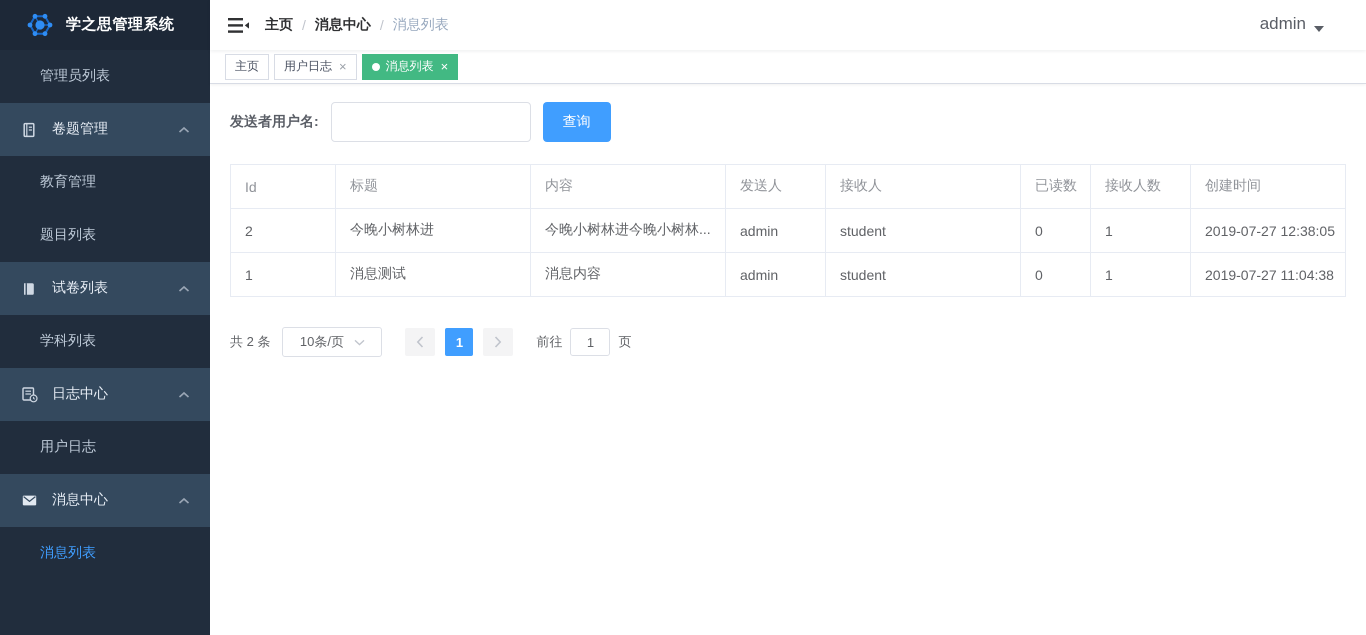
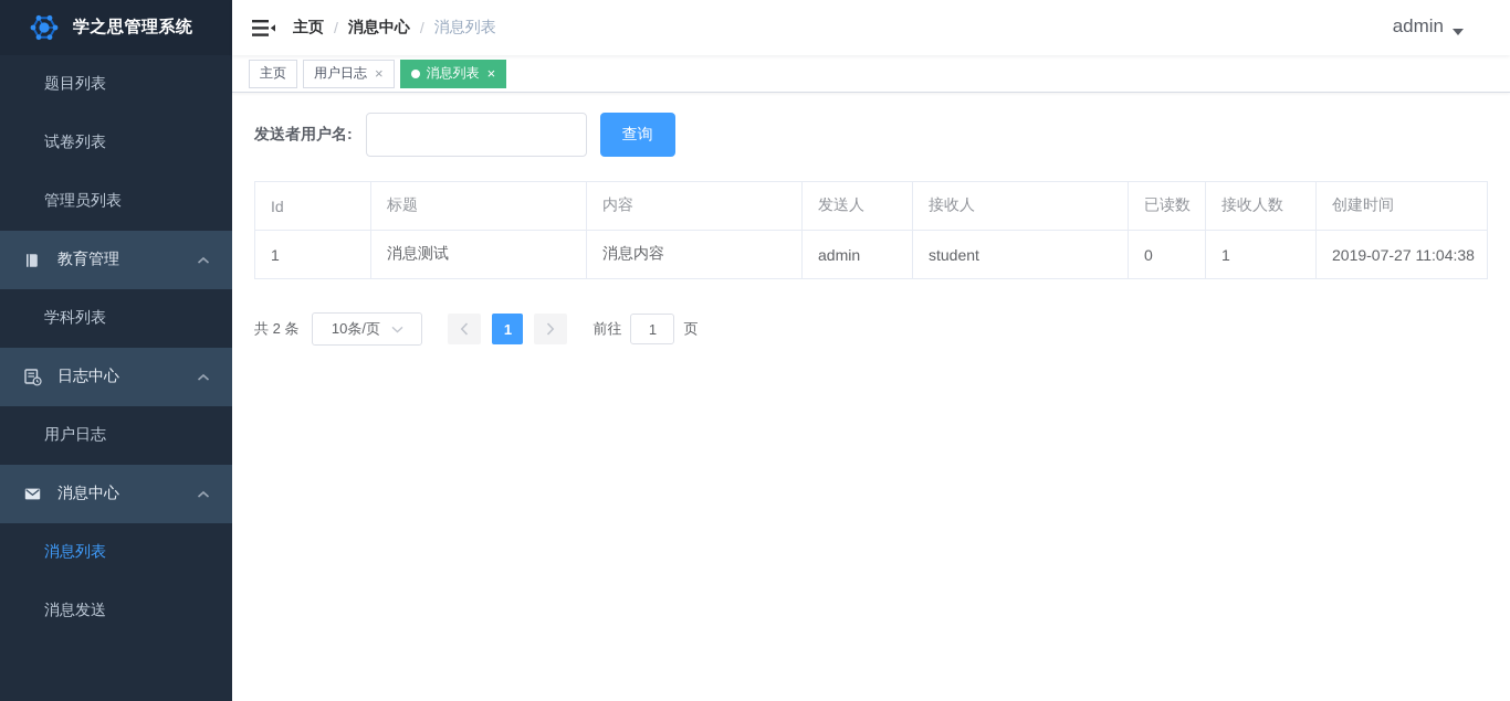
  学之思管理系统
- 管理员列表
+ 题目列表
- 卷题管理
- 教育管理
+ 试卷列表
- 题目列表
+ 管理员列表
- 试卷列表
+ 教育管理
  学科列表
  日志中心
  用户日志
  消息中心
  消息列表
+ 消息发送
  主页
  /
  消息中心
  /
  消息列表
  admin
  主页
  用户日志
  ×
  消息列表
  ×
  发送者用户名:
  查询
  Id	标题	内容	发送人	接收人	已读数	接收人数	创建时间
- 2	今晚小树林进	今晚小树林进今晚小树林...	admin	student	0	1	2019-07-27 12:38:05
  1	消息测试	消息内容	admin	student	0	1	2019-07-27 11:04:38
  共 2 条
  10条/页
  1
  前往
  1
  页
